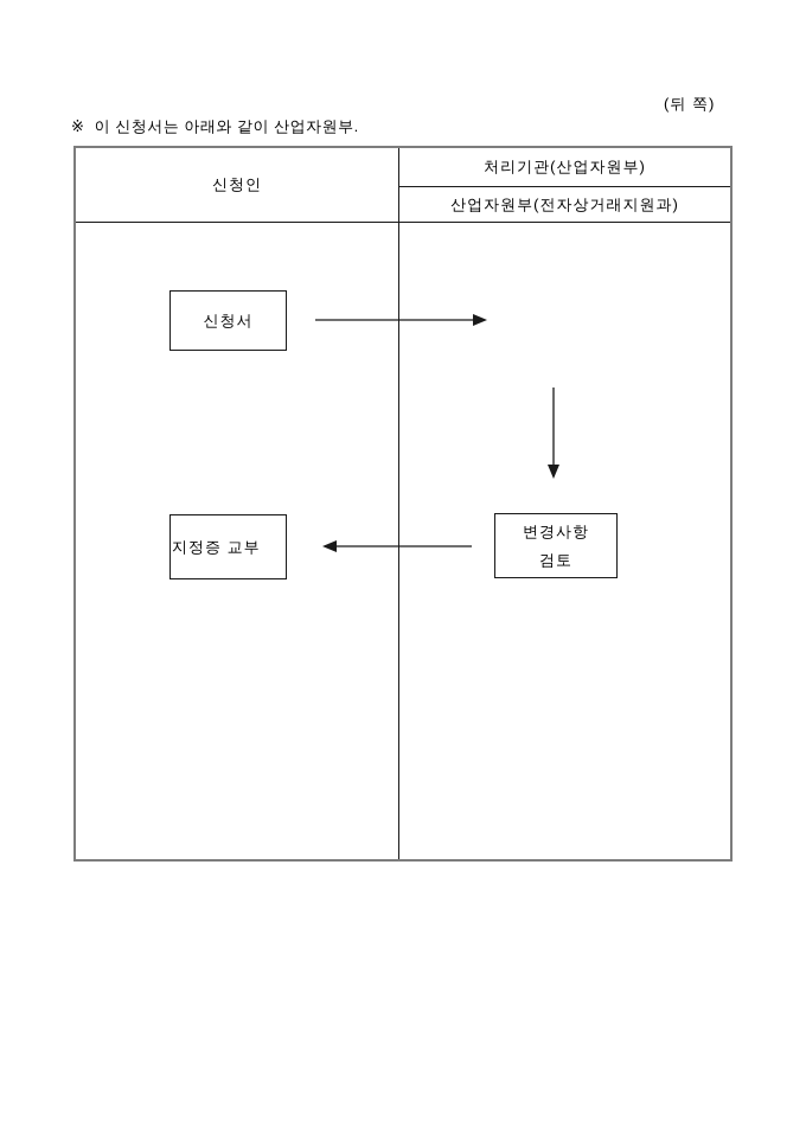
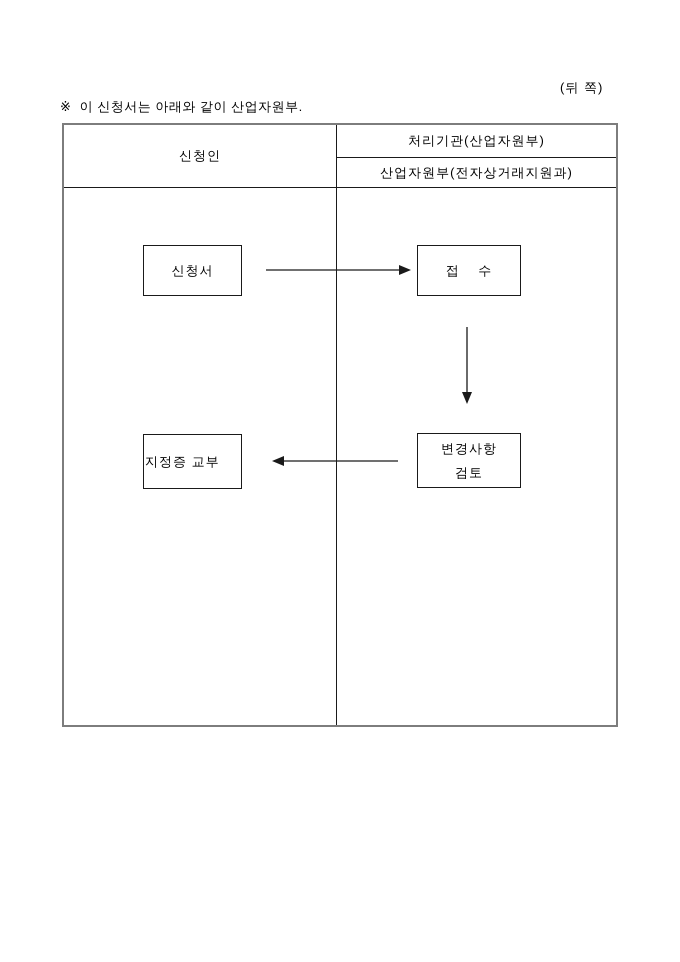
  (뒤 쪽)
  ※ 이 신청서는 아래와 같이 산업자원부.
  신청인
  처리기관(산업자원부)
  산업자원부(전자상거래지원과)
  신청서
+ 접 수
  지정증 교부
  변경사항
  검토
